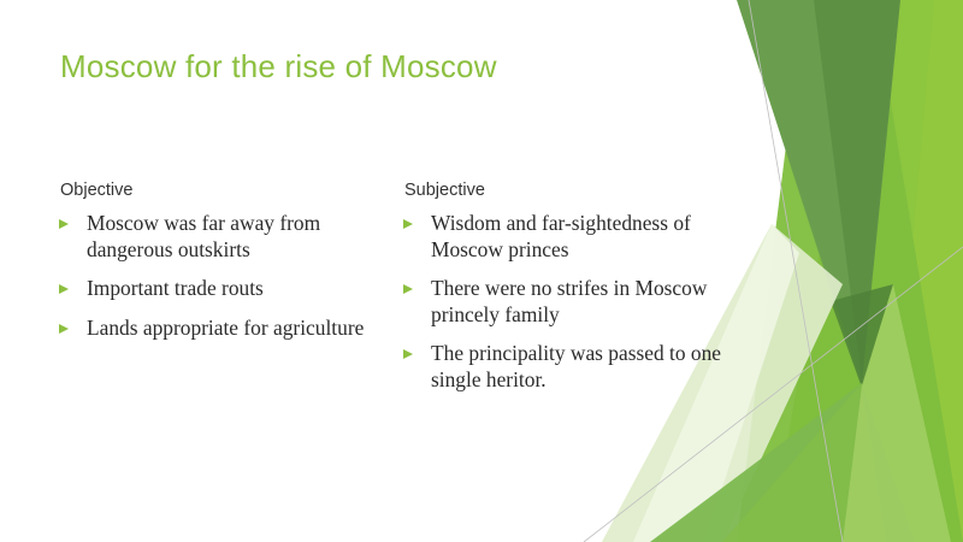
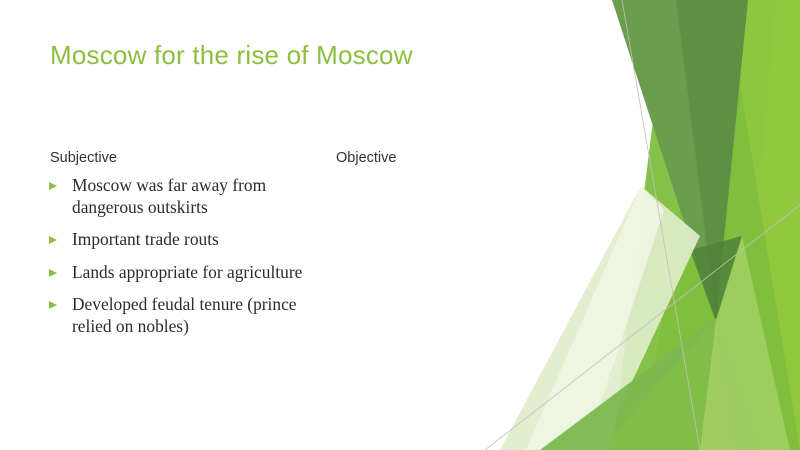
  Moscow for the rise of Moscow
- Objective
+ Subjective
  Moscow was far away from dangerous outskirts
  Important trade routs
  Lands appropriate for agriculture
+ Developed feudal tenure (prince relied on nobles)
- Subjective
+ Objective
- Wisdom and far-sightedness of Moscow princes
- There were no strifes in Moscow princely family
- The principality was passed to one single heritor.
